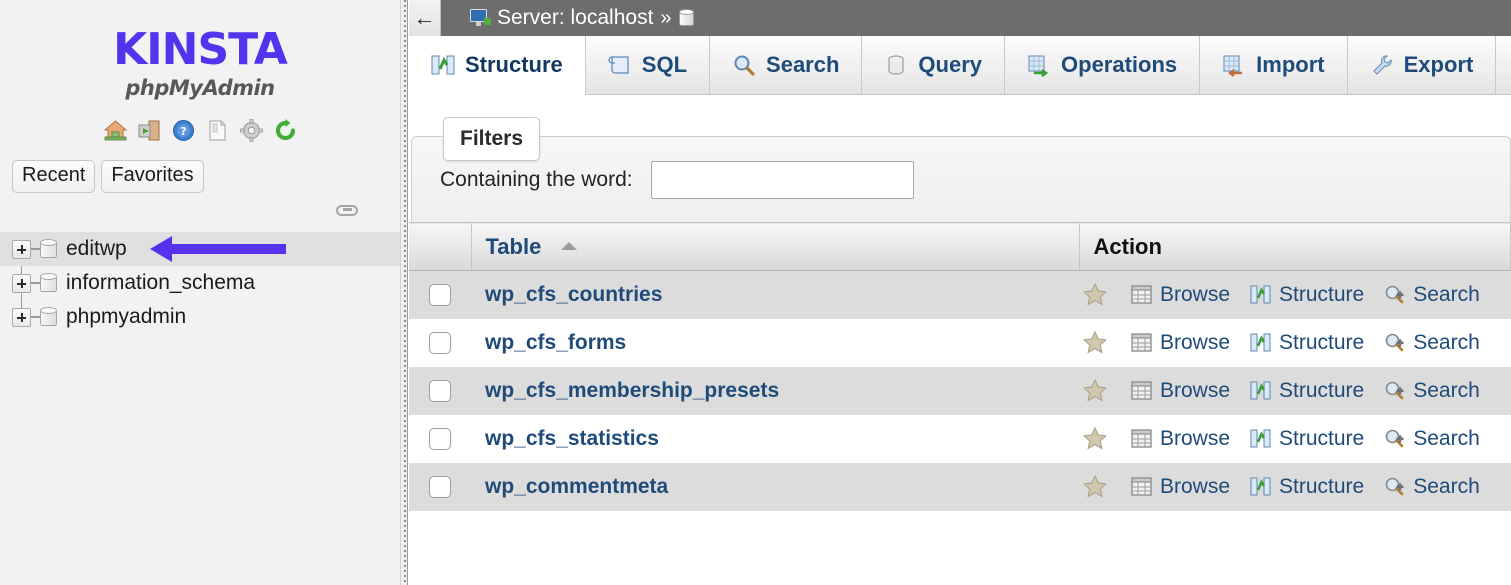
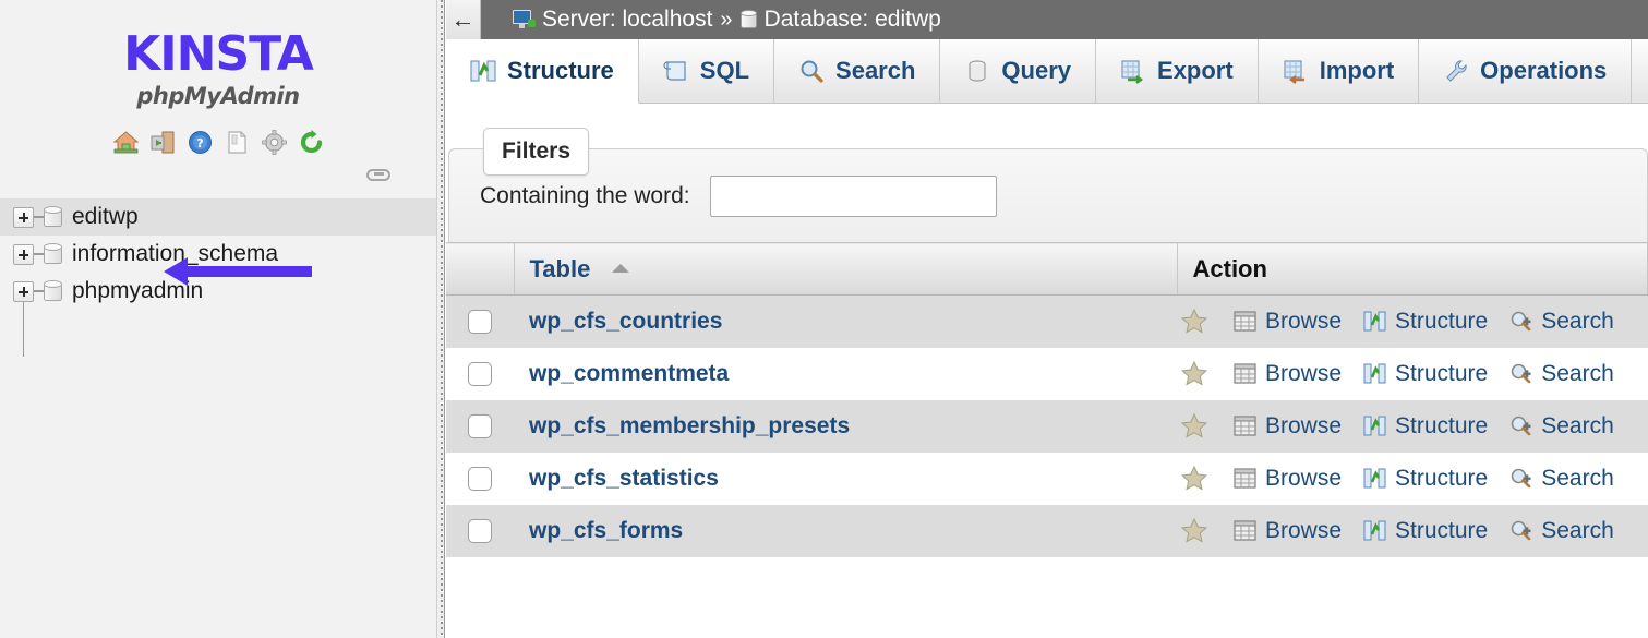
  KINSTA
  phpMyAdmin
  ?
- Recent
- Favorites
  editwp
  information_schema
  phpmyadmin
  ←
  Server: localhost
  »
+ Database: editwp
  Structure
  SQL
  Search
  Query
- Operations
+ Export
  Import
- Export
+ Operations
  Filters
  Containing the word:
  	Table	Action
  	wp_cfs_countries	Browse Structure Search
- 	wp_cfs_forms	Browse Structure Search
+ 	wp_commentmeta	Browse Structure Search
  	wp_cfs_membership_presets	Browse Structure Search
  	wp_cfs_statistics	Browse Structure Search
- 	wp_commentmeta	Browse Structure Search
+ 	wp_cfs_forms	Browse Structure Search
